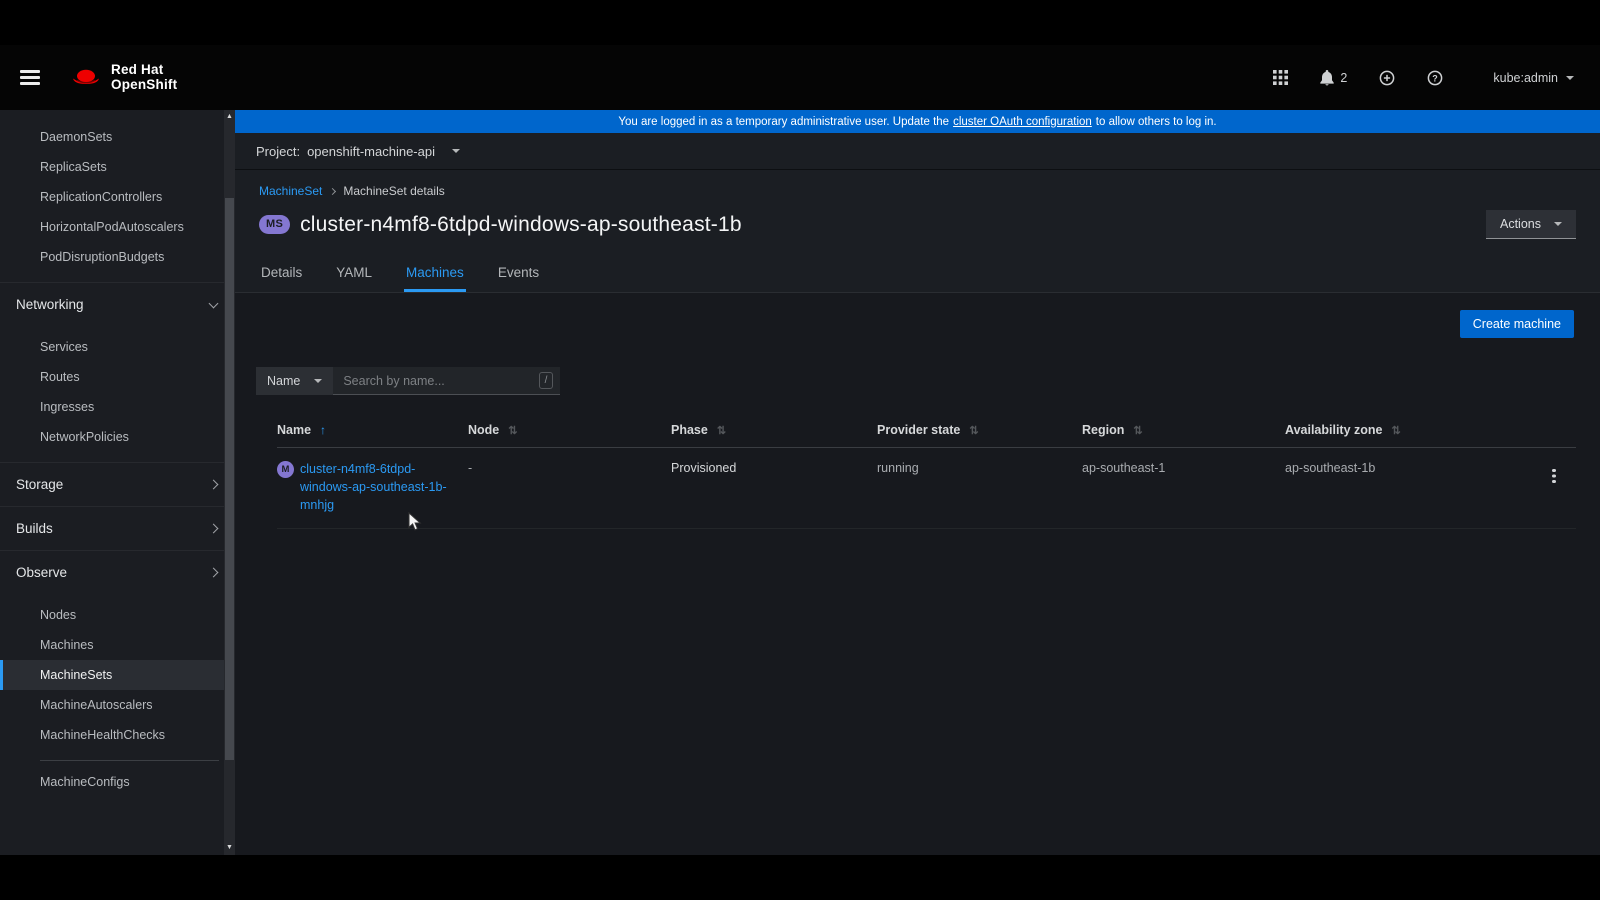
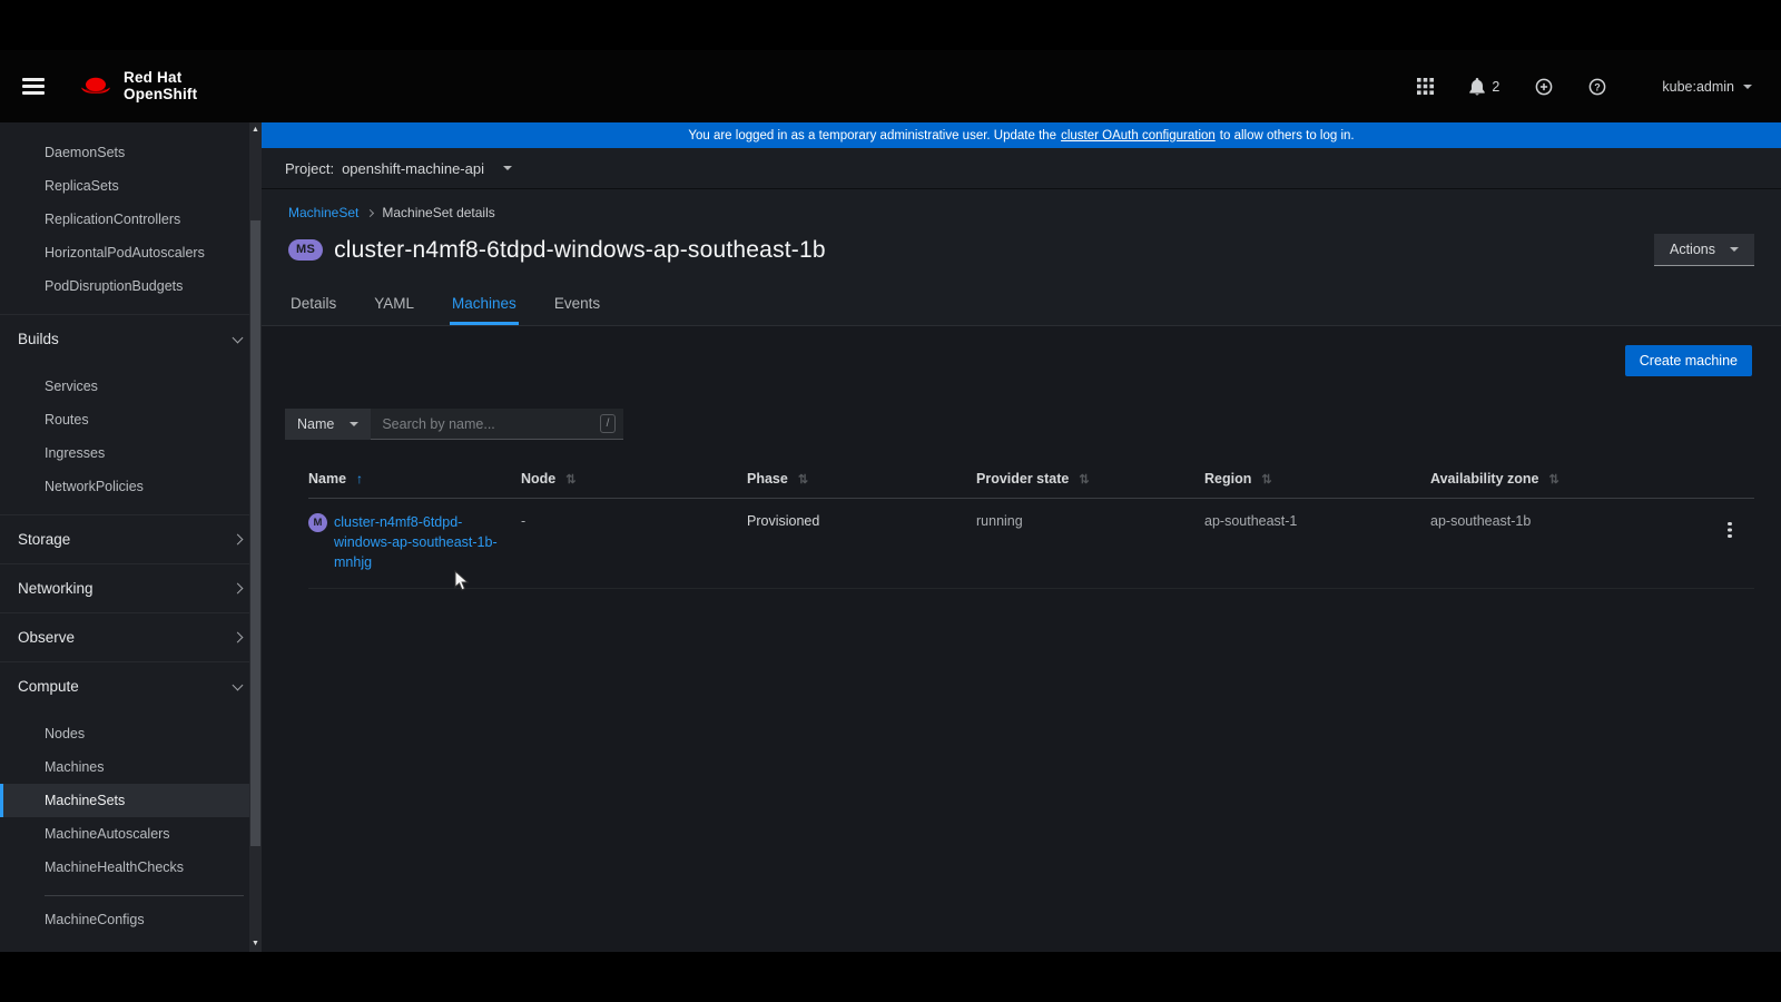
  Red Hat
  OpenShift
  2
  ?
  kube:admin
  DaemonSets
  ReplicaSets
  ReplicationControllers
  HorizontalPodAutoscalers
  PodDisruptionBudgets
- Networking
+ Builds
  Services
  Routes
  Ingresses
  NetworkPolicies
  Storage
- Builds
+ Networking
  Observe
+ Compute
  Nodes
  Machines
  MachineSets
  MachineAutoscalers
  MachineHealthChecks
  MachineConfigs
  You are logged in as a temporary administrative user. Update the
  cluster OAuth configuration
  to allow others to log in.
  Project:
  openshift-machine-api
  MachineSet
  MachineSet details
  MS
  cluster-n4mf8-6tdpd-windows-ap-southeast-1b
  Actions
  Details
  YAML
  Machines
  Events
  Create machine
  Name
  Search by name...
  /
  Name
  ↑
  Node
  ⇅
  Phase
  ⇅
  Provider state
  ⇅
  Region
  ⇅
  Availability zone
  ⇅
  M
  cluster-n4mf8-6tdpd-windows-ap-southeast-1b-mnhjg
  -
  Provisioned
  running
  ap-southeast-1
  ap-southeast-1b
